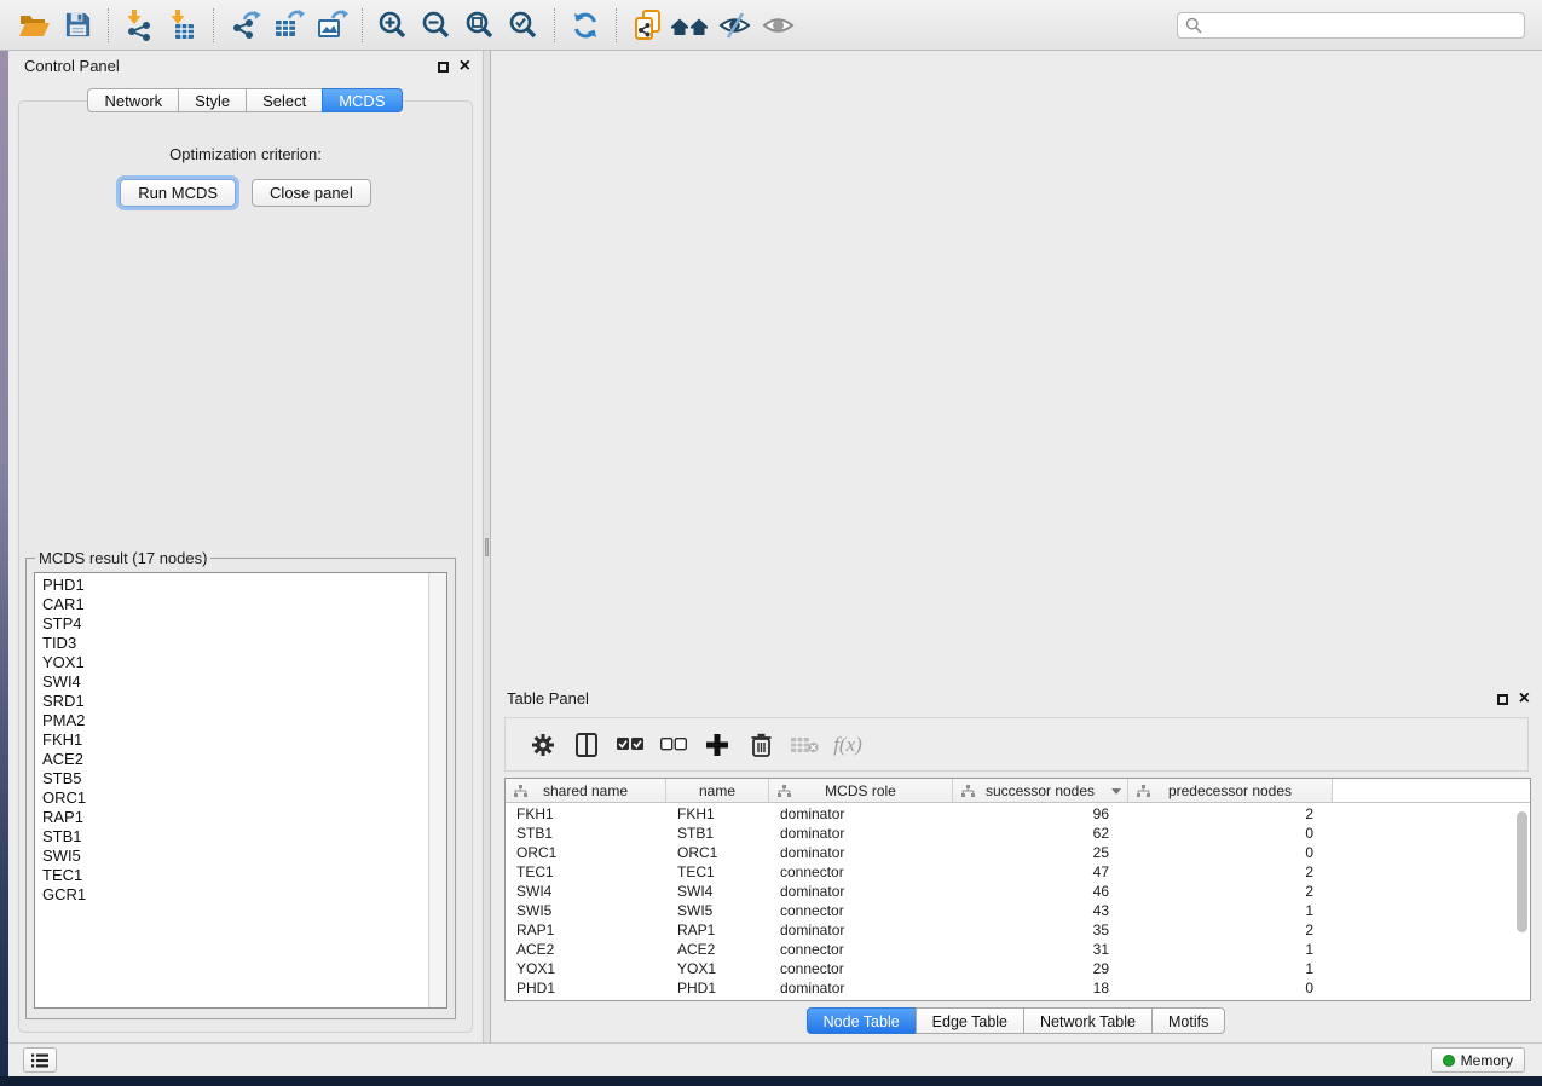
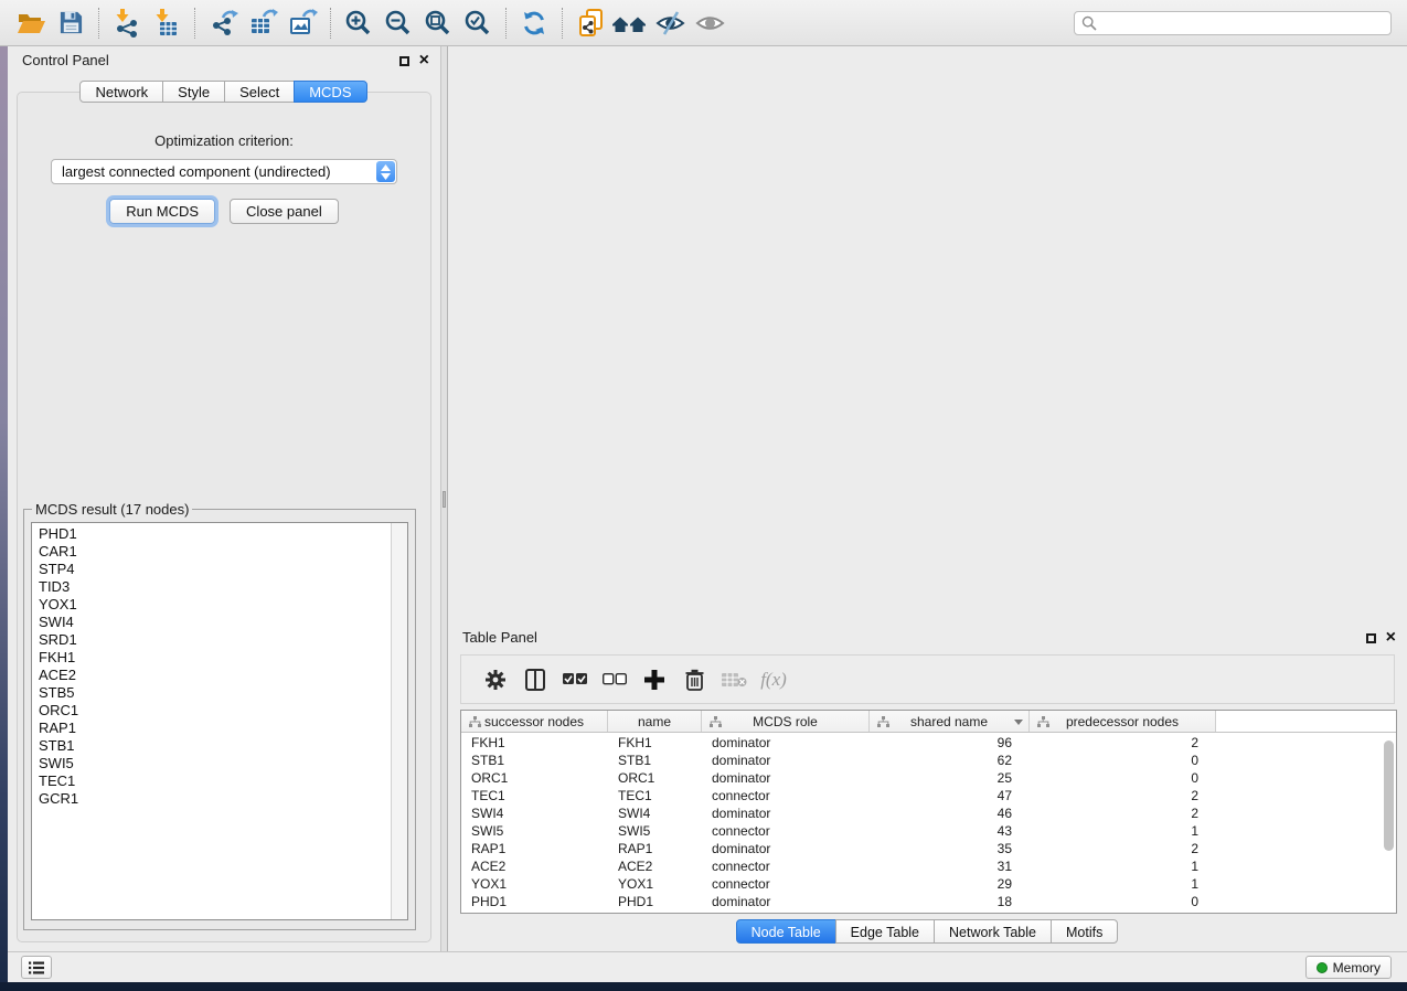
  Control Panel
  ×
  Network
  Style
  Select
  MCDS
  Optimization criterion:
+ largest connected component (undirected)
  Run MCDS
  Close panel
  MCDS result (17 nodes)
  PHD1
  CAR1
  STP4
  TID3
  YOX1
  SWI4
  SRD1
- PMA2
  FKH1
  ACE2
  STB5
  ORC1
  RAP1
  STB1
  SWI5
  TEC1
  GCR1
  Table Panel
  ×
  f(x)
- shared name
+ successor nodes
  name
  MCDS role
- successor nodes
+ shared name
  predecessor nodes
  FKH1
  FKH1
  dominator
  96
  2
  STB1
  STB1
  dominator
  62
  0
  ORC1
  ORC1
  dominator
  25
  0
  TEC1
  TEC1
  connector
  47
  2
  SWI4
  SWI4
  dominator
  46
  2
  SWI5
  SWI5
  connector
  43
  1
  RAP1
  RAP1
  dominator
  35
  2
  ACE2
  ACE2
  connector
  31
  1
  YOX1
  YOX1
  connector
  29
  1
  PHD1
  PHD1
  dominator
  18
  0
  Node Table
  Edge Table
  Network Table
  Motifs
  Memory
